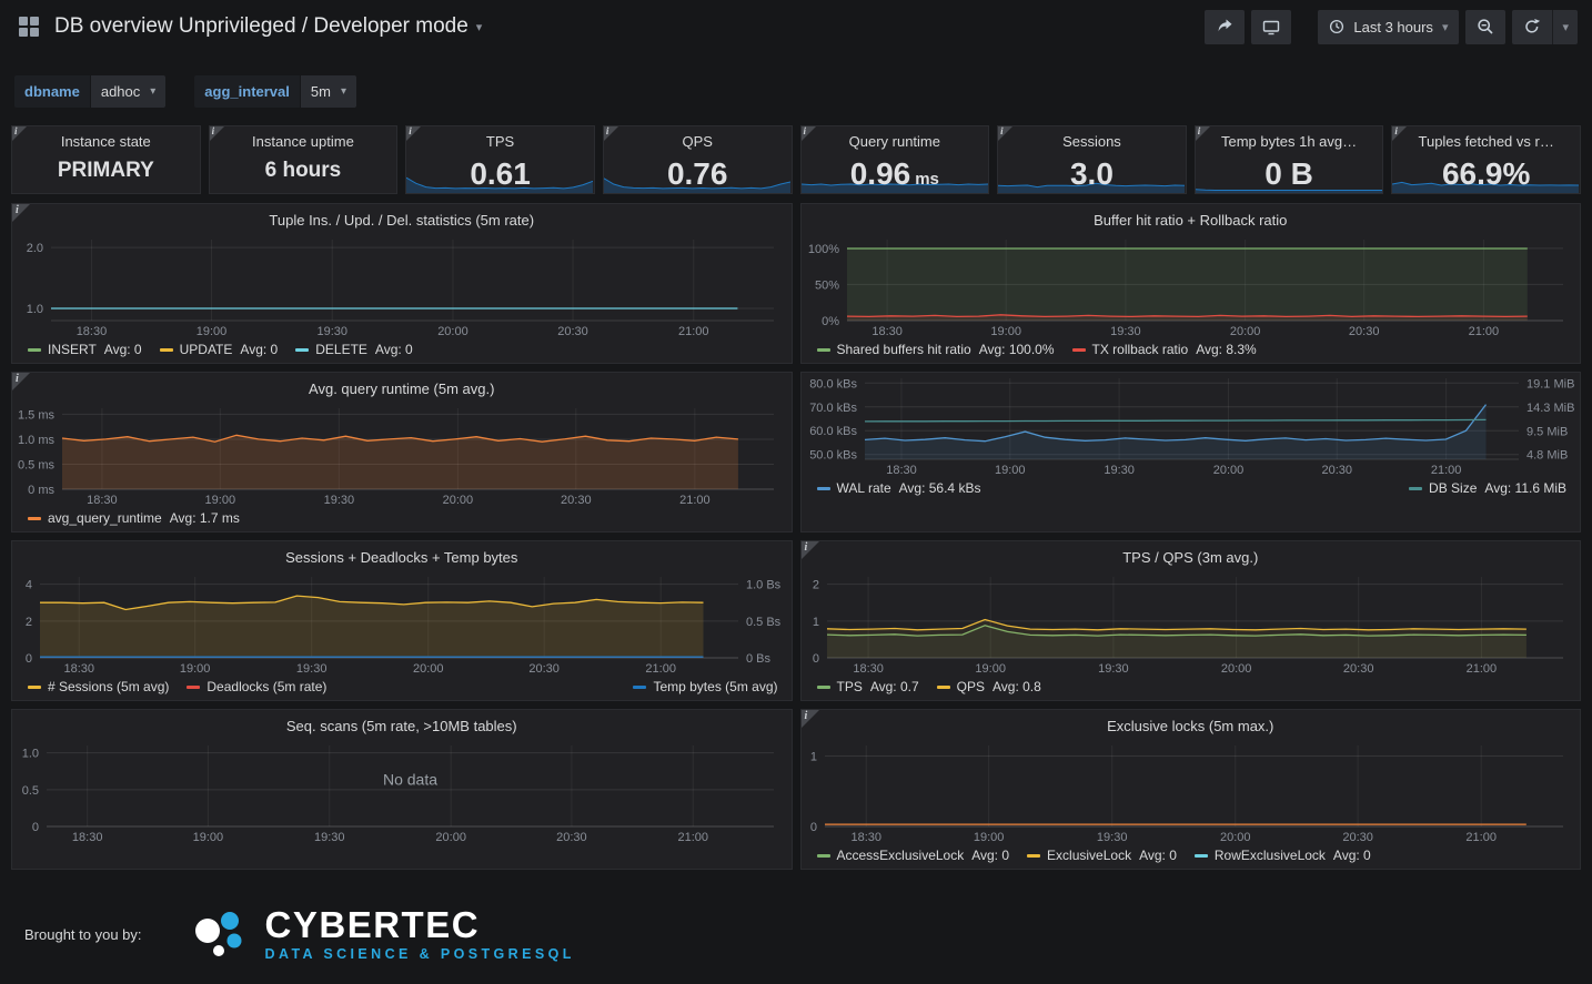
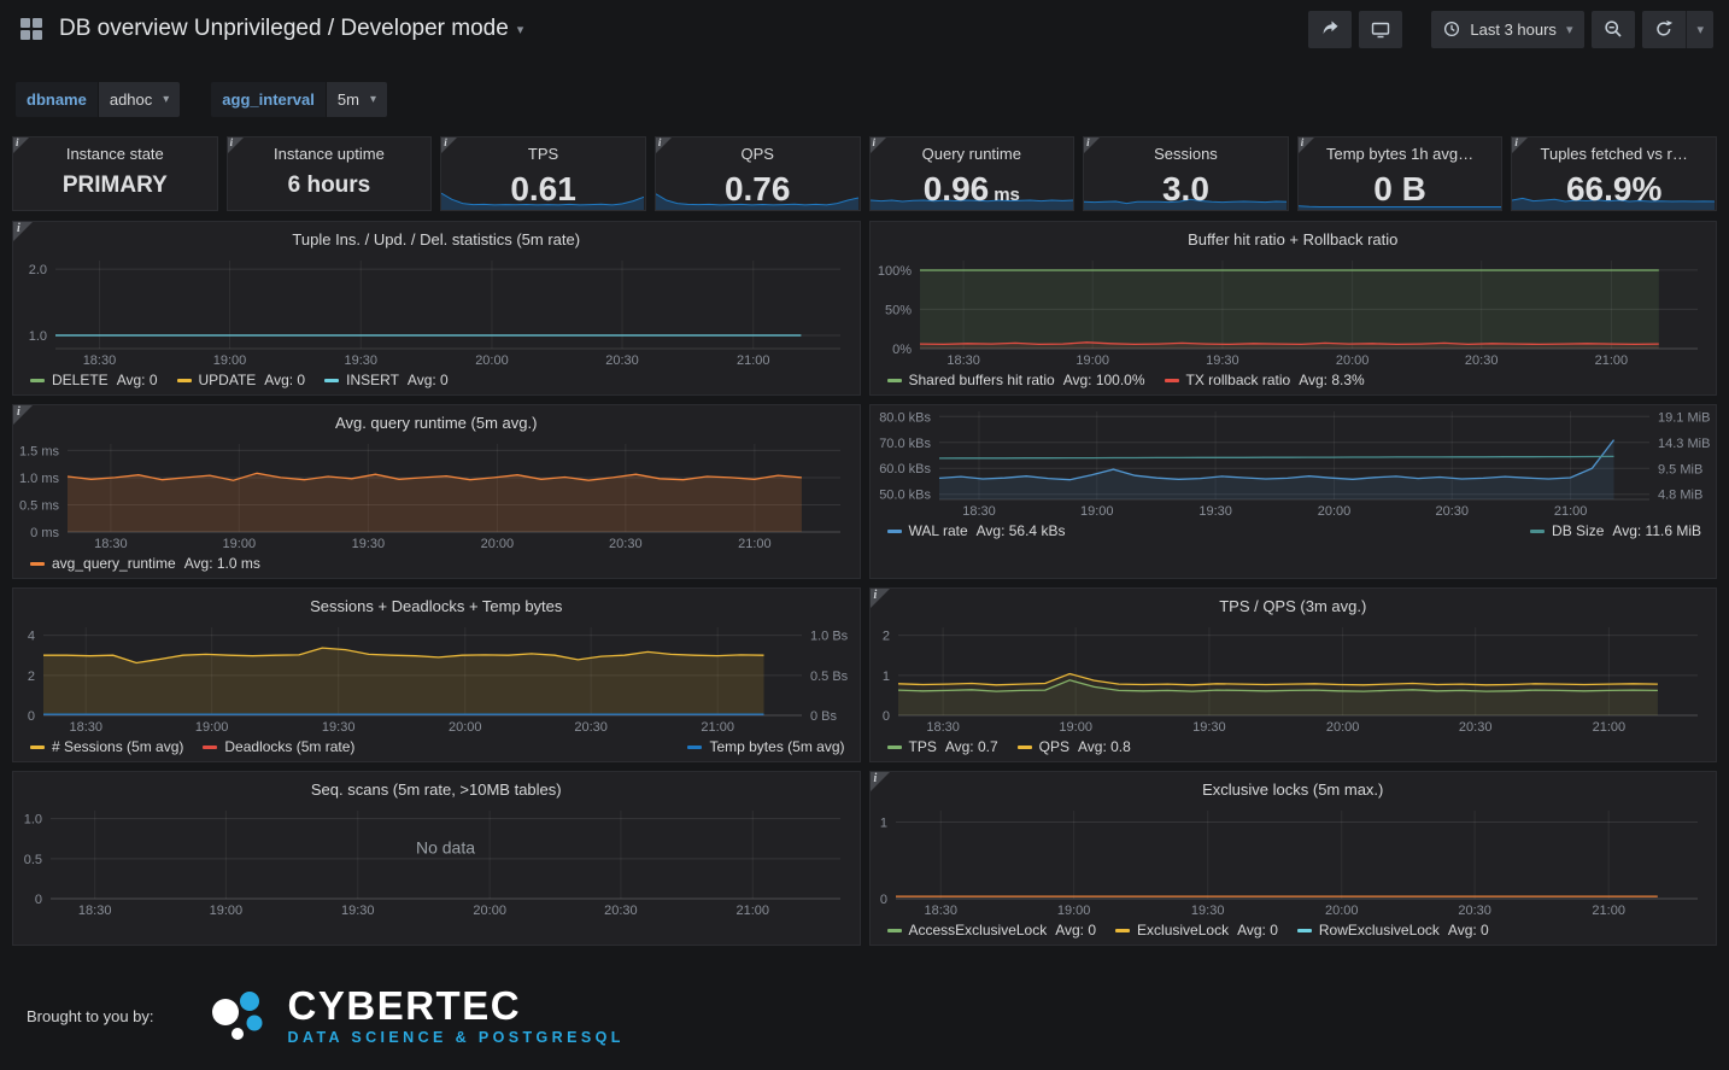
  DB overview Unprivileged / Developer mode
  ▾
  Last 3 hours
  ▾
  ▾
  dbname
  adhoc
  ▾
  agg_interval
  5m
  ▾
  i
  Instance state
  PRIMARY
  i
  Instance uptime
  6 hours
  i
  TPS
  0.61
  i
  QPS
  0.76
  i
  Query runtime
  0.96 ms
  i
  Sessions
  3.0
  i
  Temp bytes 1h avg…
  0 B
  i
  Tuples fetched vs r…
  66.9%
  i
  Tuple Ins. / Upd. / Del. statistics (5m rate)
  18:30
  19:00
  19:30
  20:00
  20:30
  21:00
  1.0
  2.0
- INSERT
+ DELETE
  Avg: 0
  UPDATE
  Avg: 0
- DELETE
+ INSERT
  Avg: 0
  Buffer hit ratio + Rollback ratio
  18:30
  19:00
  19:30
  20:00
  20:30
  21:00
  0%
  50%
  100%
  Shared buffers hit ratio
  Avg: 100.0%
  TX rollback ratio
  Avg: 8.3%
  i
  Avg. query runtime (5m avg.)
  18:30
  19:00
  19:30
  20:00
  20:30
  21:00
  0 ms
  0.5 ms
  1.0 ms
  1.5 ms
  avg_query_runtime
- Avg: 1.7 ms
+ Avg: 1.0 ms
  18:30
  19:00
  19:30
  20:00
  20:30
  21:00
  50.0 kBs
  60.0 kBs
  70.0 kBs
  80.0 kBs
  4.8 MiB
  9.5 MiB
  14.3 MiB
  19.1 MiB
  WAL rate
  Avg: 56.4 kBs
  DB Size
  Avg: 11.6 MiB
  Sessions + Deadlocks + Temp bytes
  18:30
  19:00
  19:30
  20:00
  20:30
  21:00
  0
  2
  4
  0 Bs
  0.5 Bs
  1.0 Bs
  # Sessions (5m avg)
  Deadlocks (5m rate)
  Temp bytes (5m avg)
  i
  TPS / QPS (3m avg.)
  18:30
  19:00
  19:30
  20:00
  20:30
  21:00
  0
  1
  2
  TPS
  Avg: 0.7
  QPS
  Avg: 0.8
  Seq. scans (5m rate, >10MB tables)
  18:30
  19:00
  19:30
  20:00
  20:30
  21:00
  0
  0.5
  1.0
  No data
  i
  Exclusive locks (5m max.)
  18:30
  19:00
  19:30
  20:00
  20:30
  21:00
  0
  1
  AccessExclusiveLock
  Avg: 0
  ExclusiveLock
  Avg: 0
  RowExclusiveLock
  Avg: 0
  Brought to you by:
  CYBERTEC
  DATA SCIENCE & POSTGRESQL
